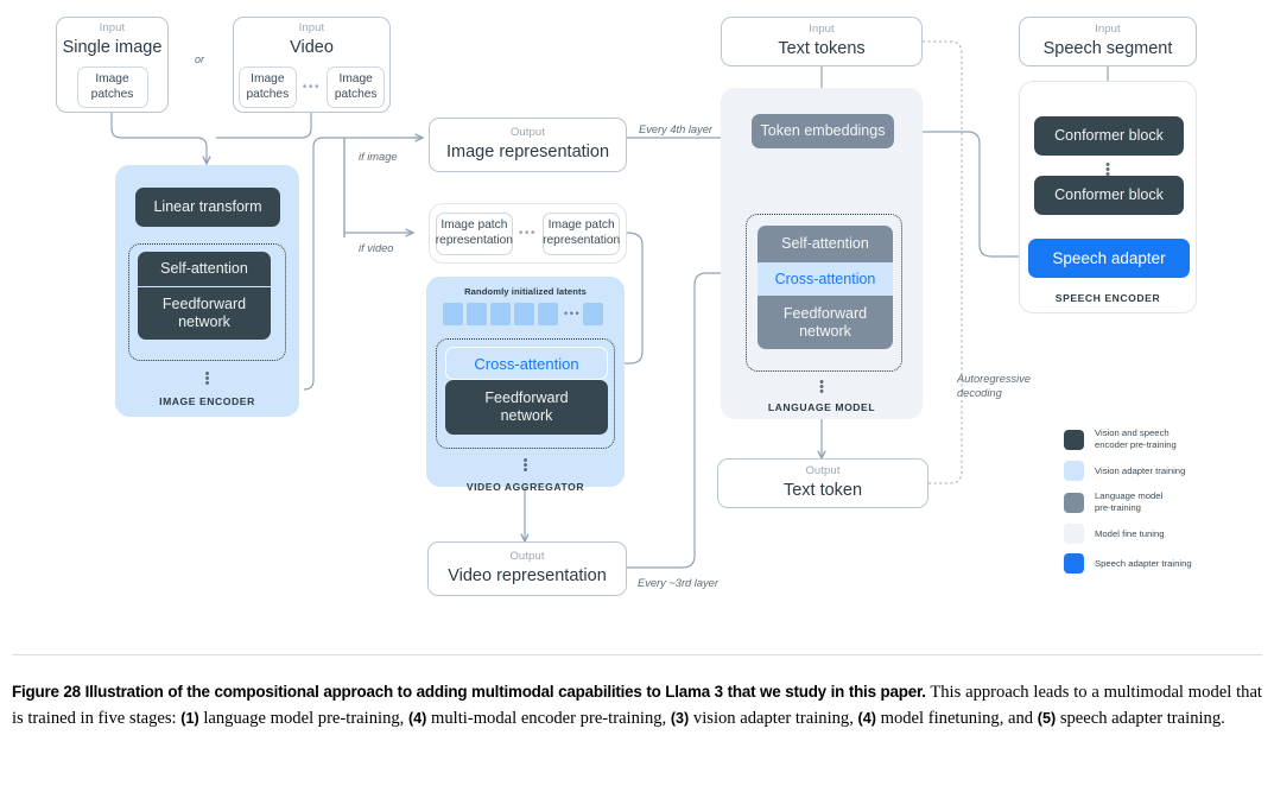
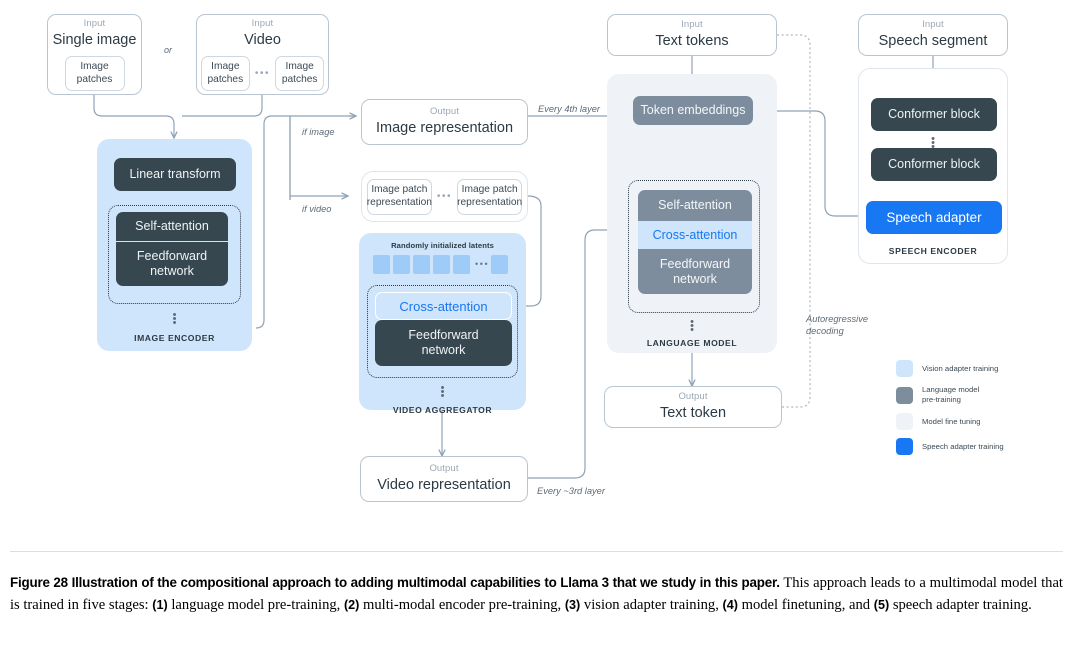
  Input
  Single image
  Image
  patches
  or
  Input
  Video
  Image
  patches
  •••
  Image
  patches
  Linear transform
  Self-attention
  Feedforward
  network
  •
  •
  •
  IMAGE ENCODER
  if image
  if video
  Output
  Image representation
  Every 4th layer
  Image patch
  representation
  •••
  Image patch
  representation
  Randomly initialized latents
  •••
  Cross-attention
  Feedforward
  network
  •
  •
  •
  VIDEO AGGREGATOR
  Output
  Video representation
  Every ~3rd layer
  Input
  Text tokens
  Token embeddings
  Self-attention
  Cross-attention
  Feedforward
  network
  •
  •
  •
  LANGUAGE MODEL
  Output
  Text token
  Autoregressive
  decoding
  Input
  Speech segment
  Conformer block
  •
  •
  •
  Conformer block
  Speech adapter
  SPEECH ENCODER
- Vision and speech
- encoder pre-training
  Vision adapter training
  Language model
  pre-training
  Model fine tuning
  Speech adapter training
- Figure 28 Illustration of the compositional approach to adding multimodal capabilities to Llama 3 that we study in this paper. This approach leads to a multimodal model that is trained in five stages: (1) language model pre-training, (4) multi-modal encoder pre-training, (3) vision adapter training, (4) model finetuning, and (5) speech adapter training.
+ Figure 28 Illustration of the compositional approach to adding multimodal capabilities to Llama 3 that we study in this paper. This approach leads to a multimodal model that is trained in five stages: (1) language model pre-training, (2) multi-modal encoder pre-training, (3) vision adapter training, (4) model finetuning, and (5) speech adapter training.
